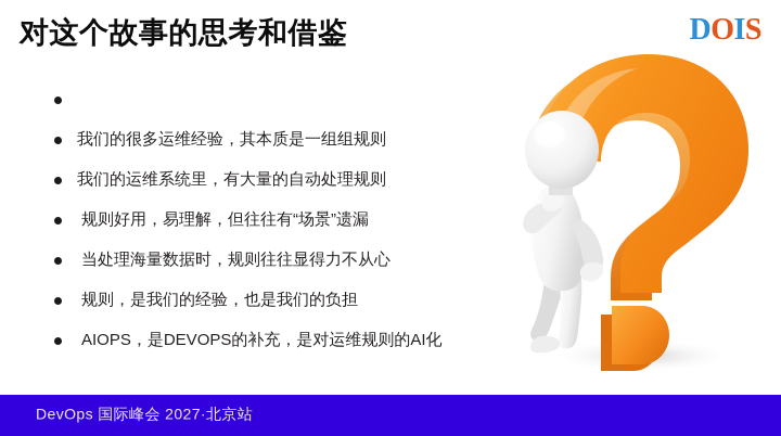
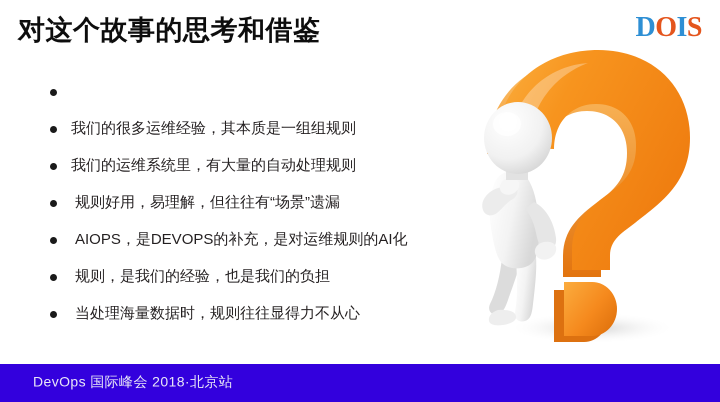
  对这个故事的思考和借鉴
  DOIS
  我们的很多运维经验，其本质是一组组规则
  我们的运维系统里，有大量的自动处理规则
  规则好用，易理解，但往往有“场景”遗漏
- 当处理海量数据时，规则往往显得力不从心
+ AIOPS，是DEVOPS的补充，是对运维规则的AI化
  规则，是我们的经验，也是我们的负担
- AIOPS，是DEVOPS的补充，是对运维规则的AI化
+ 当处理海量数据时，规则往往显得力不从心
- DevOps 国际峰会 2027·北京站
+ DevOps 国际峰会 2018·北京站
